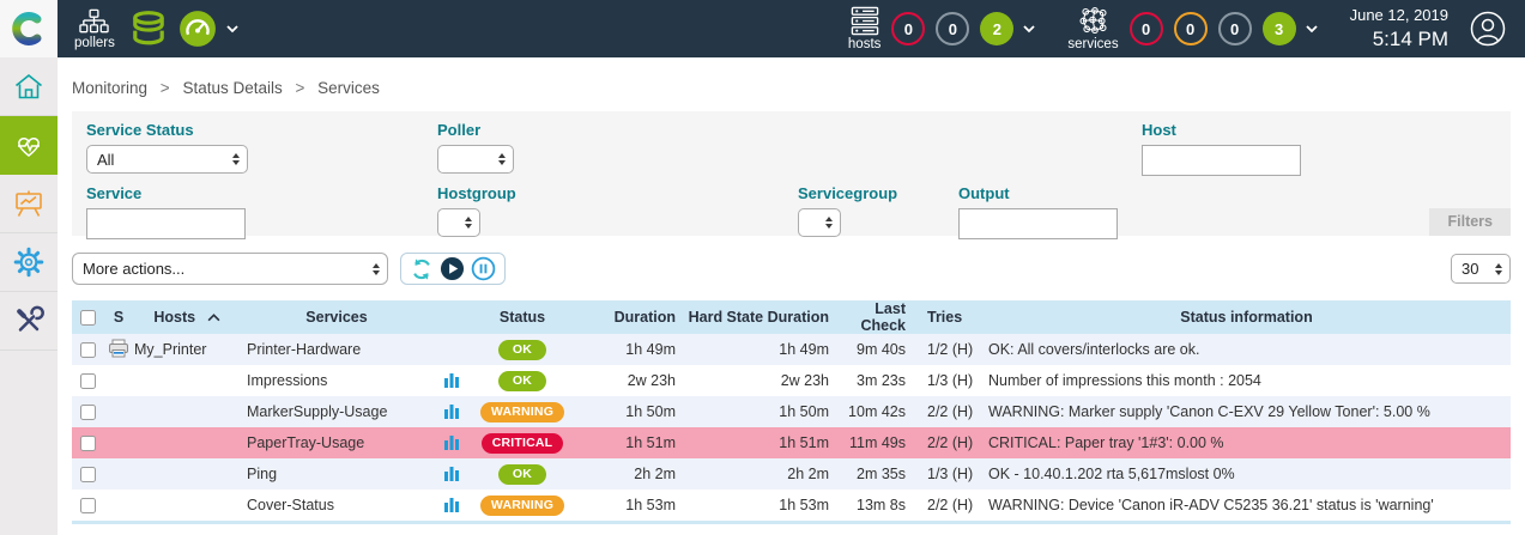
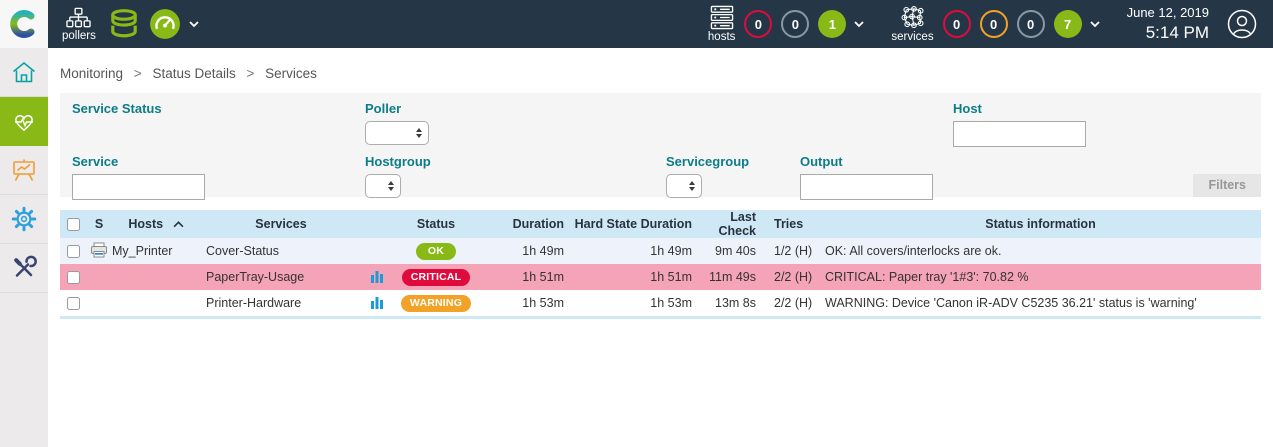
  pollers
  hosts
  0
  0
- 2
+ 1
  services
  0
  0
  0
- 3
+ 7
  June 12, 2019
  5:14 PM
  Monitoring > Status Details > Services
  Service Status
- All
  Poller
  Host
  Service
  Hostgroup
  Servicegroup
  Output
  Filters
- More actions...
- 30
  	S	Hosts	Services		Status	Duration	Hard State Duration	Last Check	Tries	Status information
- 		My_Printer	Printer-Hardware		OK	1h 49m	1h 49m	9m 40s	1/2 (H)	OK: All covers/interlocks are ok.
+ 		My_Printer	Cover-Status		OK	1h 49m	1h 49m	9m 40s	1/2 (H)	OK: All covers/interlocks are ok.
- 			Impressions		OK	2w 23h	2w 23h	3m 23s	1/3 (H)	Number of impressions this month : 2054
- 			MarkerSupply-Usage		WARNING	1h 50m	1h 50m	10m 42s	2/2 (H)	WARNING: Marker supply 'Canon C-EXV 29 Yellow Toner': 5.00 %
- 			PaperTray-Usage		CRITICAL	1h 51m	1h 51m	11m 49s	2/2 (H)	CRITICAL: Paper tray '1#3': 0.00 %
+ 			PaperTray-Usage		CRITICAL	1h 51m	1h 51m	11m 49s	2/2 (H)	CRITICAL: Paper tray '1#3': 70.82 %
- 			Ping		OK	2h 2m	2h 2m	2m 35s	1/3 (H)	OK - 10.40.1.202 rta 5,617mslost 0%
- 			Cover-Status		WARNING	1h 53m	1h 53m	13m 8s	2/2 (H)	WARNING: Device 'Canon iR-ADV C5235 36.21' status is 'warning'
+ 			Printer-Hardware		WARNING	1h 53m	1h 53m	13m 8s	2/2 (H)	WARNING: Device 'Canon iR-ADV C5235 36.21' status is 'warning'
